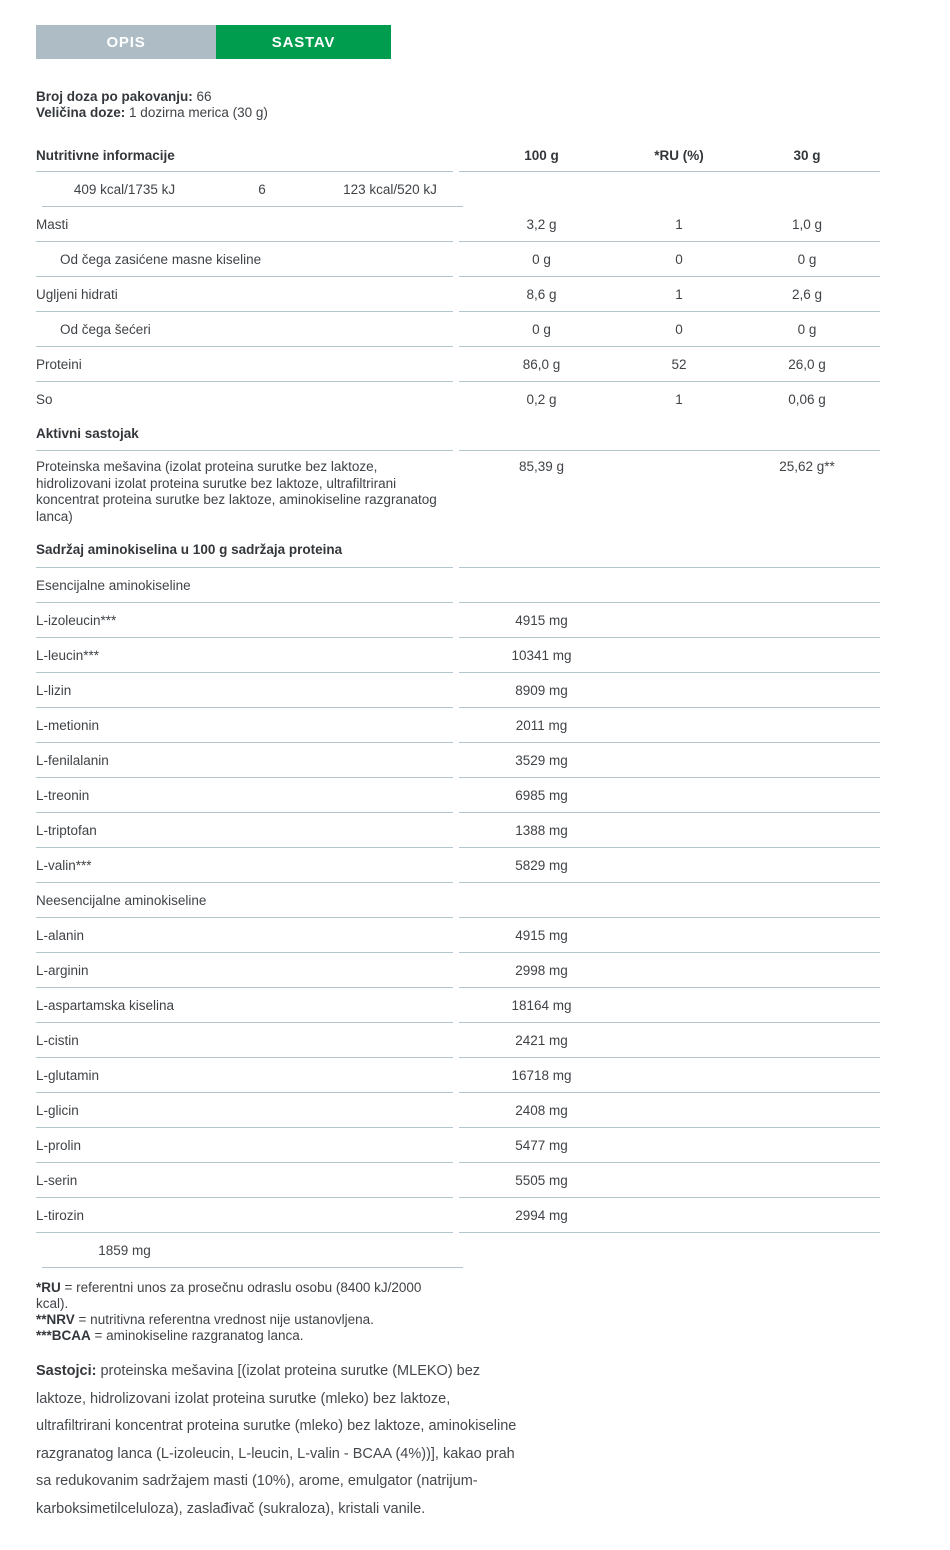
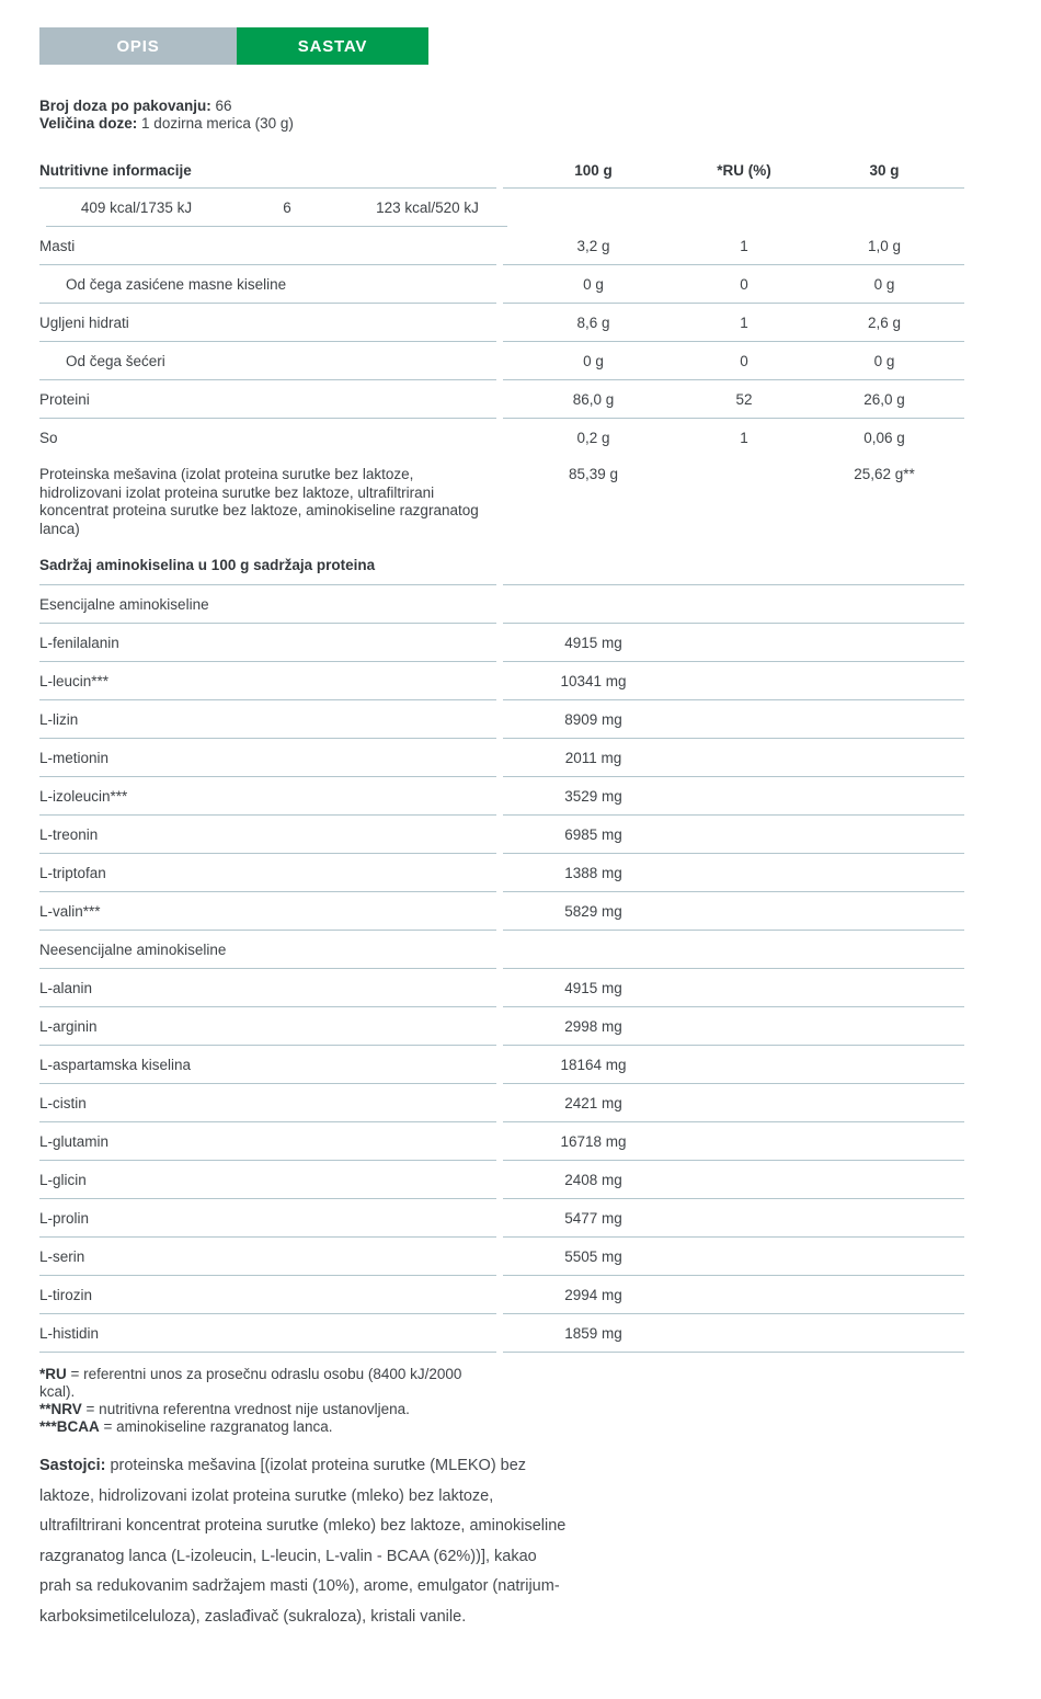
  OPIS
  SASTAV
  Broj doza po pakovanju: 66
  Veličina doze: 1 dozirna merica (30 g)
  Nutritivne informacije
  100 g
  *RU (%)
  30 g
  409 kcal/1735 kJ
  6
  123 kcal/520 kJ
  Masti
  3,2 g
  1
  1,0 g
  Od čega zasićene masne kiseline
  0 g
  0
  0 g
  Ugljeni hidrati
  8,6 g
  1
  2,6 g
  Od čega šećeri
  0 g
  0
  0 g
  Proteini
  86,0 g
  52
  26,0 g
  So
  0,2 g
  1
  0,06 g
- Aktivni sastojak
  Proteinska mešavina (izolat proteina surutke bez laktoze, hidrolizovani izolat proteina surutke bez laktoze, ultrafiltrirani koncentrat proteina surutke bez laktoze, aminokiseline razgranatog lanca)
  85,39 g
  25,62 g**
  Sadržaj aminokiselina u 100 g sadržaja proteina
  Esencijalne aminokiseline
- L-izoleucin***
+ L-fenilalanin
  4915 mg
  L-leucin***
  10341 mg
  L-lizin
  8909 mg
  L-metionin
  2011 mg
- L-fenilalanin
+ L-izoleucin***
  3529 mg
  L-treonin
  6985 mg
  L-triptofan
  1388 mg
  L-valin***
  5829 mg
  Neesencijalne aminokiseline
  L-alanin
  4915 mg
  L-arginin
  2998 mg
  L-aspartamska kiselina
  18164 mg
  L-cistin
  2421 mg
  L-glutamin
  16718 mg
  L-glicin
  2408 mg
  L-prolin
  5477 mg
  L-serin
  5505 mg
  L-tirozin
  2994 mg
+ L-histidin
  1859 mg
  *RU = referentni unos za prosečnu odraslu osobu (8400 kJ/2000 kcal).
  **NRV = nutritivna referentna vrednost nije ustanovljena.
  ***BCAA = aminokiseline razgranatog lanca.
- Sastojci: proteinska mešavina [(izolat proteina surutke (MLEKO) bez laktoze, hidrolizovani izolat proteina surutke (mleko) bez laktoze, ultrafiltrirani koncentrat proteina surutke (mleko) bez laktoze, aminokiseline razgranatog lanca (L-izoleucin, L-leucin, L-valin - BCAA (4%))], kakao prah sa redukovanim sadržajem masti (10%), arome, emulgator (natrijum-karboksimetilceluloza), zaslađivač (sukraloza), kristali vanile.
+ Sastojci: proteinska mešavina [(izolat proteina surutke (MLEKO) bez laktoze, hidrolizovani izolat proteina surutke (mleko) bez laktoze, ultrafiltrirani koncentrat proteina surutke (mleko) bez laktoze, aminokiseline razgranatog lanca (L-izoleucin, L-leucin, L-valin - BCAA (62%))], kakao prah sa redukovanim sadržajem masti (10%), arome, emulgator (natrijum-karboksimetilceluloza), zaslađivač (sukraloza), kristali vanile.
